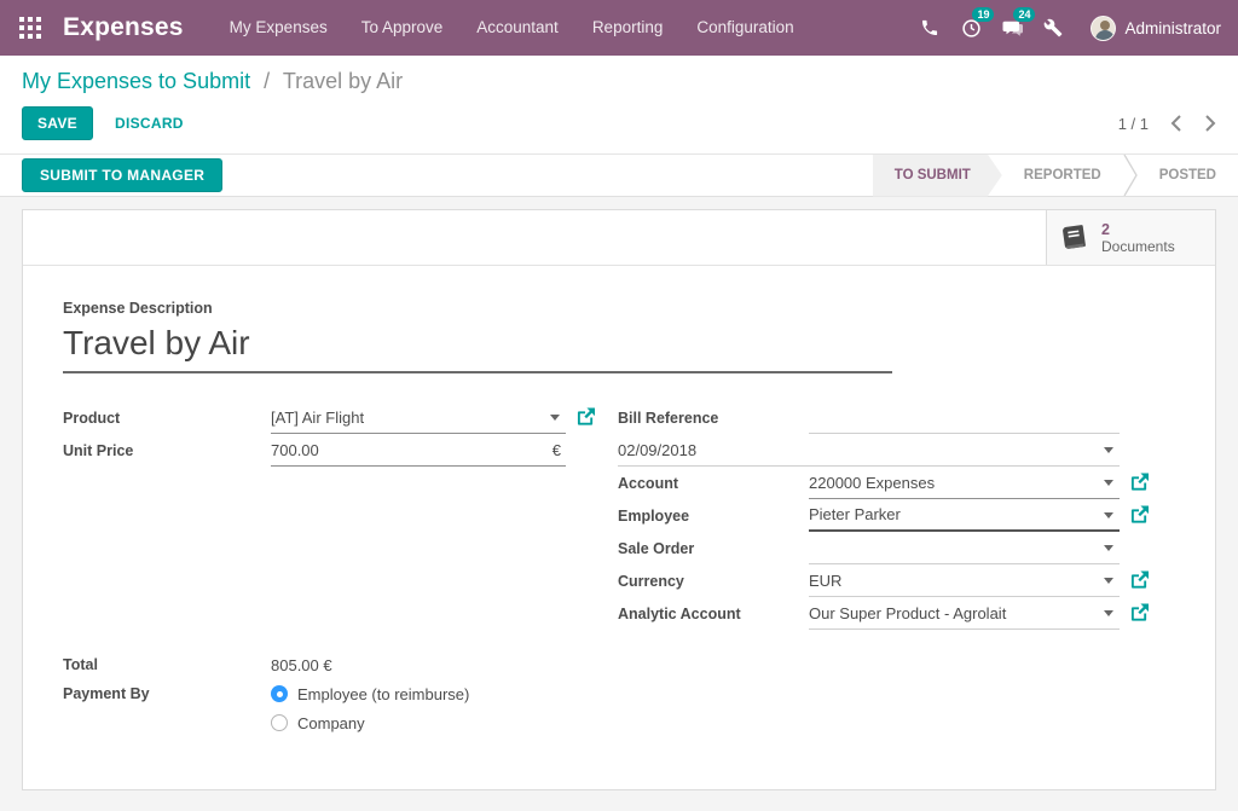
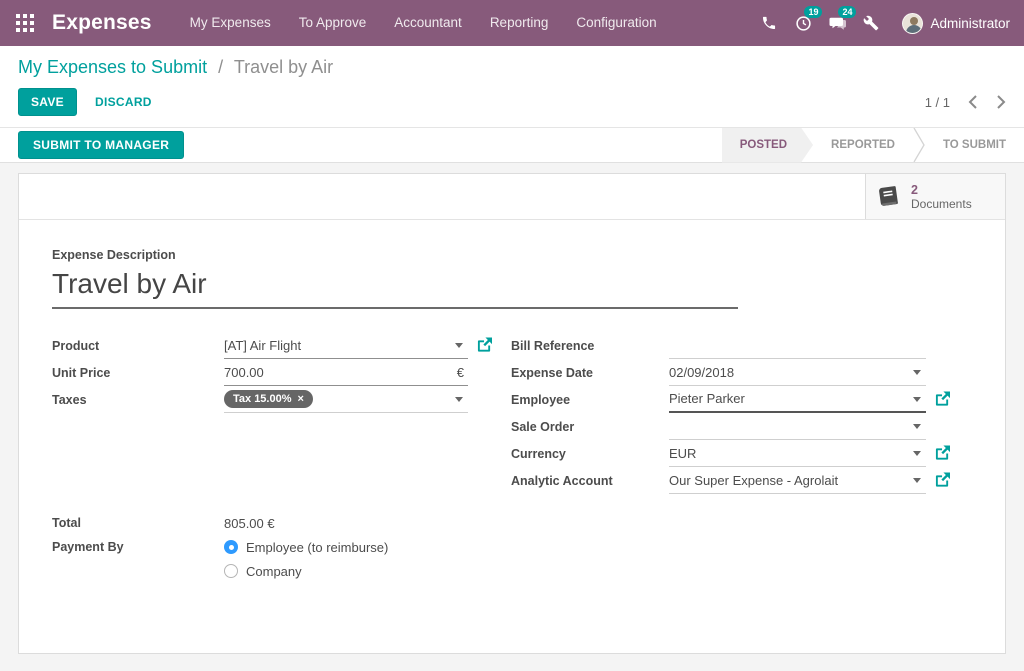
  Expenses
  My Expenses
  To Approve
  Accountant
  Reporting
  Configuration
  19
  24
  Administrator
  My Expenses to Submit / Travel by Air
  SAVE
  DISCARD
  1 / 1
  SUBMIT TO MANAGER
- TO SUBMIT
+ POSTED
  REPORTED
- POSTED
+ TO SUBMIT
  2
  Documents
  Expense Description
  Travel by Air
  Product
  [AT] Air Flight
  Unit Price
  700.00
  €
+ Taxes
+ Tax 15.00%
+ ×
  Bill Reference
+ Expense Date
  02/09/2018
- Account
- 220000 Expenses
  Employee
  Pieter Parker
  Sale Order
  Currency
  EUR
  Analytic Account
- Our Super Product - Agrolait
+ Our Super Expense - Agrolait
  Total
  805.00 €
  Payment By
  Employee (to reimburse)
  Company
